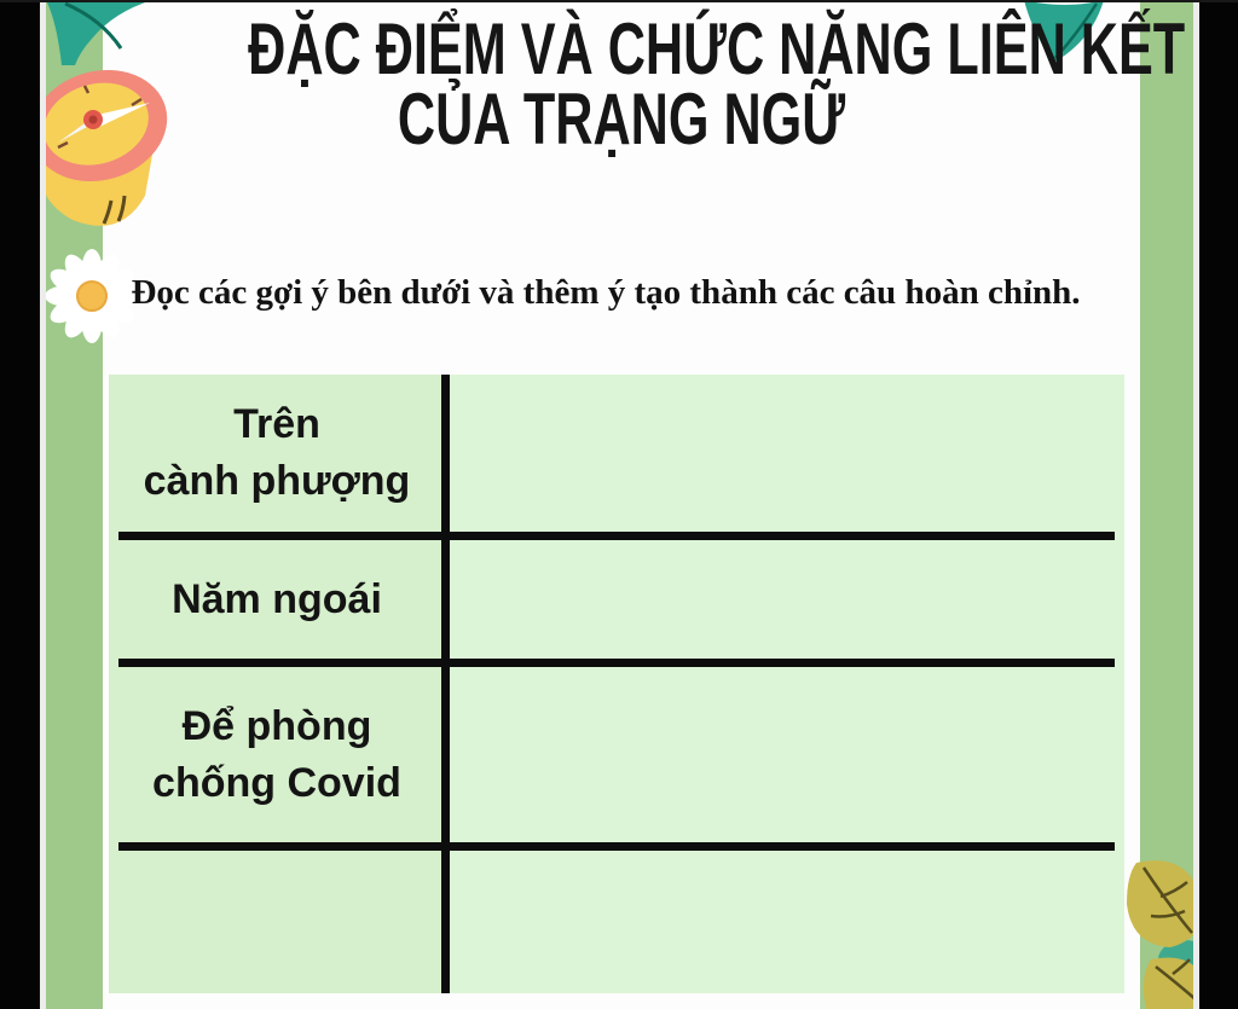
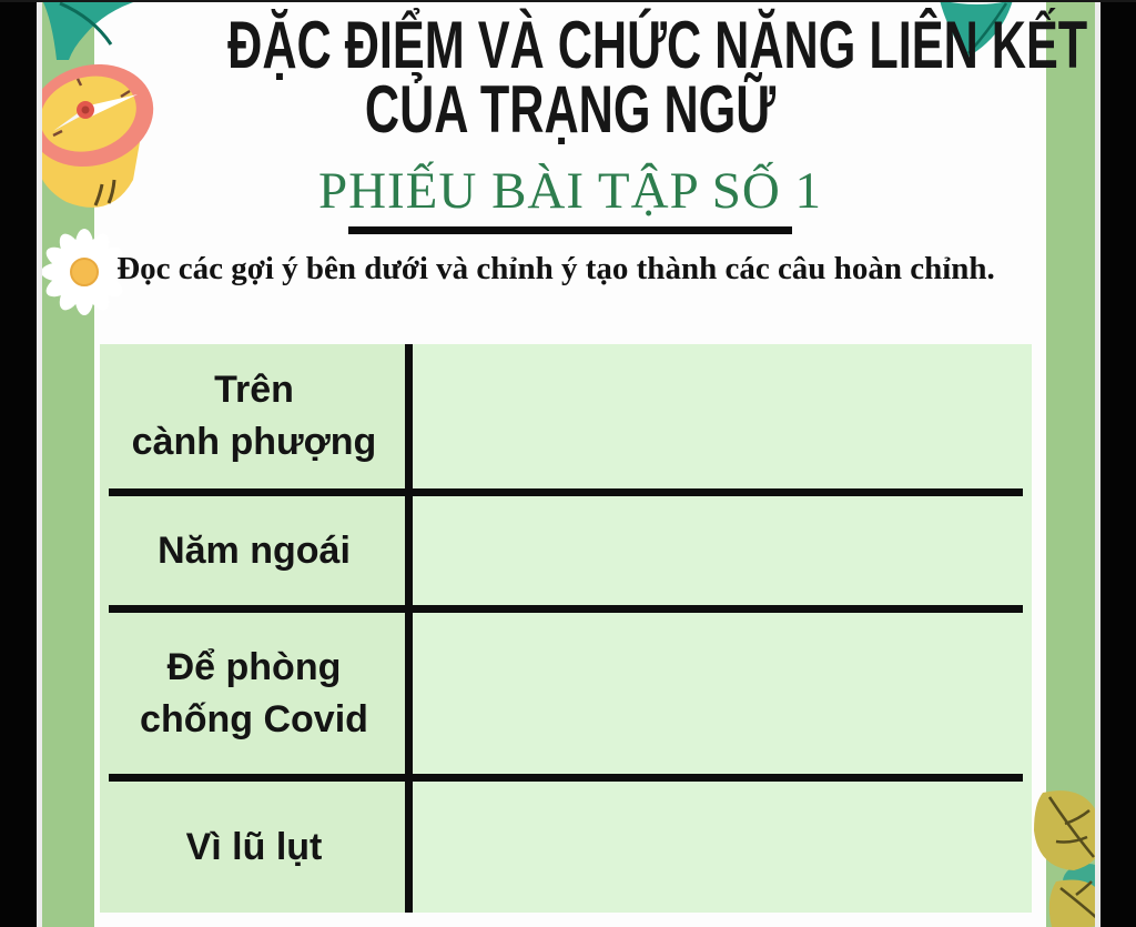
  ĐẶC ĐIỂM VÀ CHỨC NĂNG LIÊN KẾT
  CỦA TRẠNG NGỮ
+ PHIẾU BÀI TẬP SỐ 1
- Đọc các gợi ý bên dưới và thêm ý tạo thành các câu hoàn chỉnh.
+ Đọc các gợi ý bên dưới và chỉnh ý tạo thành các câu hoàn chỉnh.
  Trên
  cành phượng
  Năm ngoái
  Để phòng
  chống Covid
+ Vì lũ lụt
